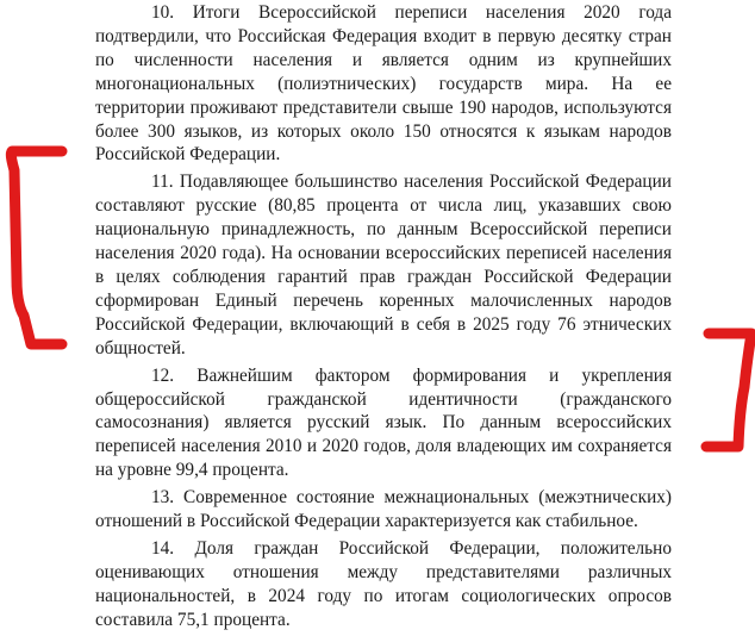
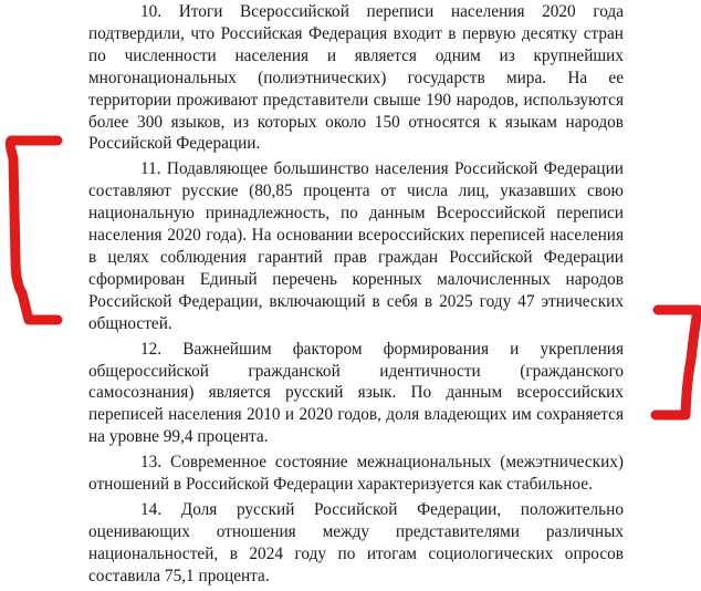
  10. Итоги Всероссийской переписи населения 2020 года подтвердили, что Российская Федерация входит в первую десятку стран по численности населения и является одним из крупнейших многонациональных (полиэтнических) государств мира. На ее территории проживают представители свыше 190 народов, используются более 300 языков, из которых около 150 относятся к языкам народов Российской Федерации.
- 11. Подавляющее большинство населения Российской Федерации составляют русские (80,85 процента от числа лиц, указавших свою национальную принадлежность, по данным Всероссийской переписи населения 2020 года). На основании всероссийских переписей населения в целях соблюдения гарантий прав граждан Российской Федерации сформирован Единый перечень коренных малочисленных народов Российской Федерации, включающий в себя в 2025 году 76 этнических общностей.
+ 11. Подавляющее большинство населения Российской Федерации составляют русские (80,85 процента от числа лиц, указавших свою национальную принадлежность, по данным Всероссийской переписи населения 2020 года). На основании всероссийских переписей населения в целях соблюдения гарантий прав граждан Российской Федерации сформирован Единый перечень коренных малочисленных народов Российской Федерации, включающий в себя в 2025 году 47 этнических общностей.
  12. Важнейшим фактором формирования и укрепления общероссийской гражданской идентичности (гражданского самосознания) является русский язык. По данным всероссийских переписей населения 2010 и 2020 годов, доля владеющих им сохраняется на уровне 99,4 процента.
  13. Современное состояние межнациональных (межэтнических) отношений в Российской Федерации характеризуется как стабильное.
- 14. Доля граждан Российской Федерации, положительно оценивающих отношения между представителями различных национальностей, в 2024 году по итогам социологических опросов составила 75,1 процента.
+ 14. Доля русский Российской Федерации, положительно оценивающих отношения между представителями различных национальностей, в 2024 году по итогам социологических опросов составила 75,1 процента.
